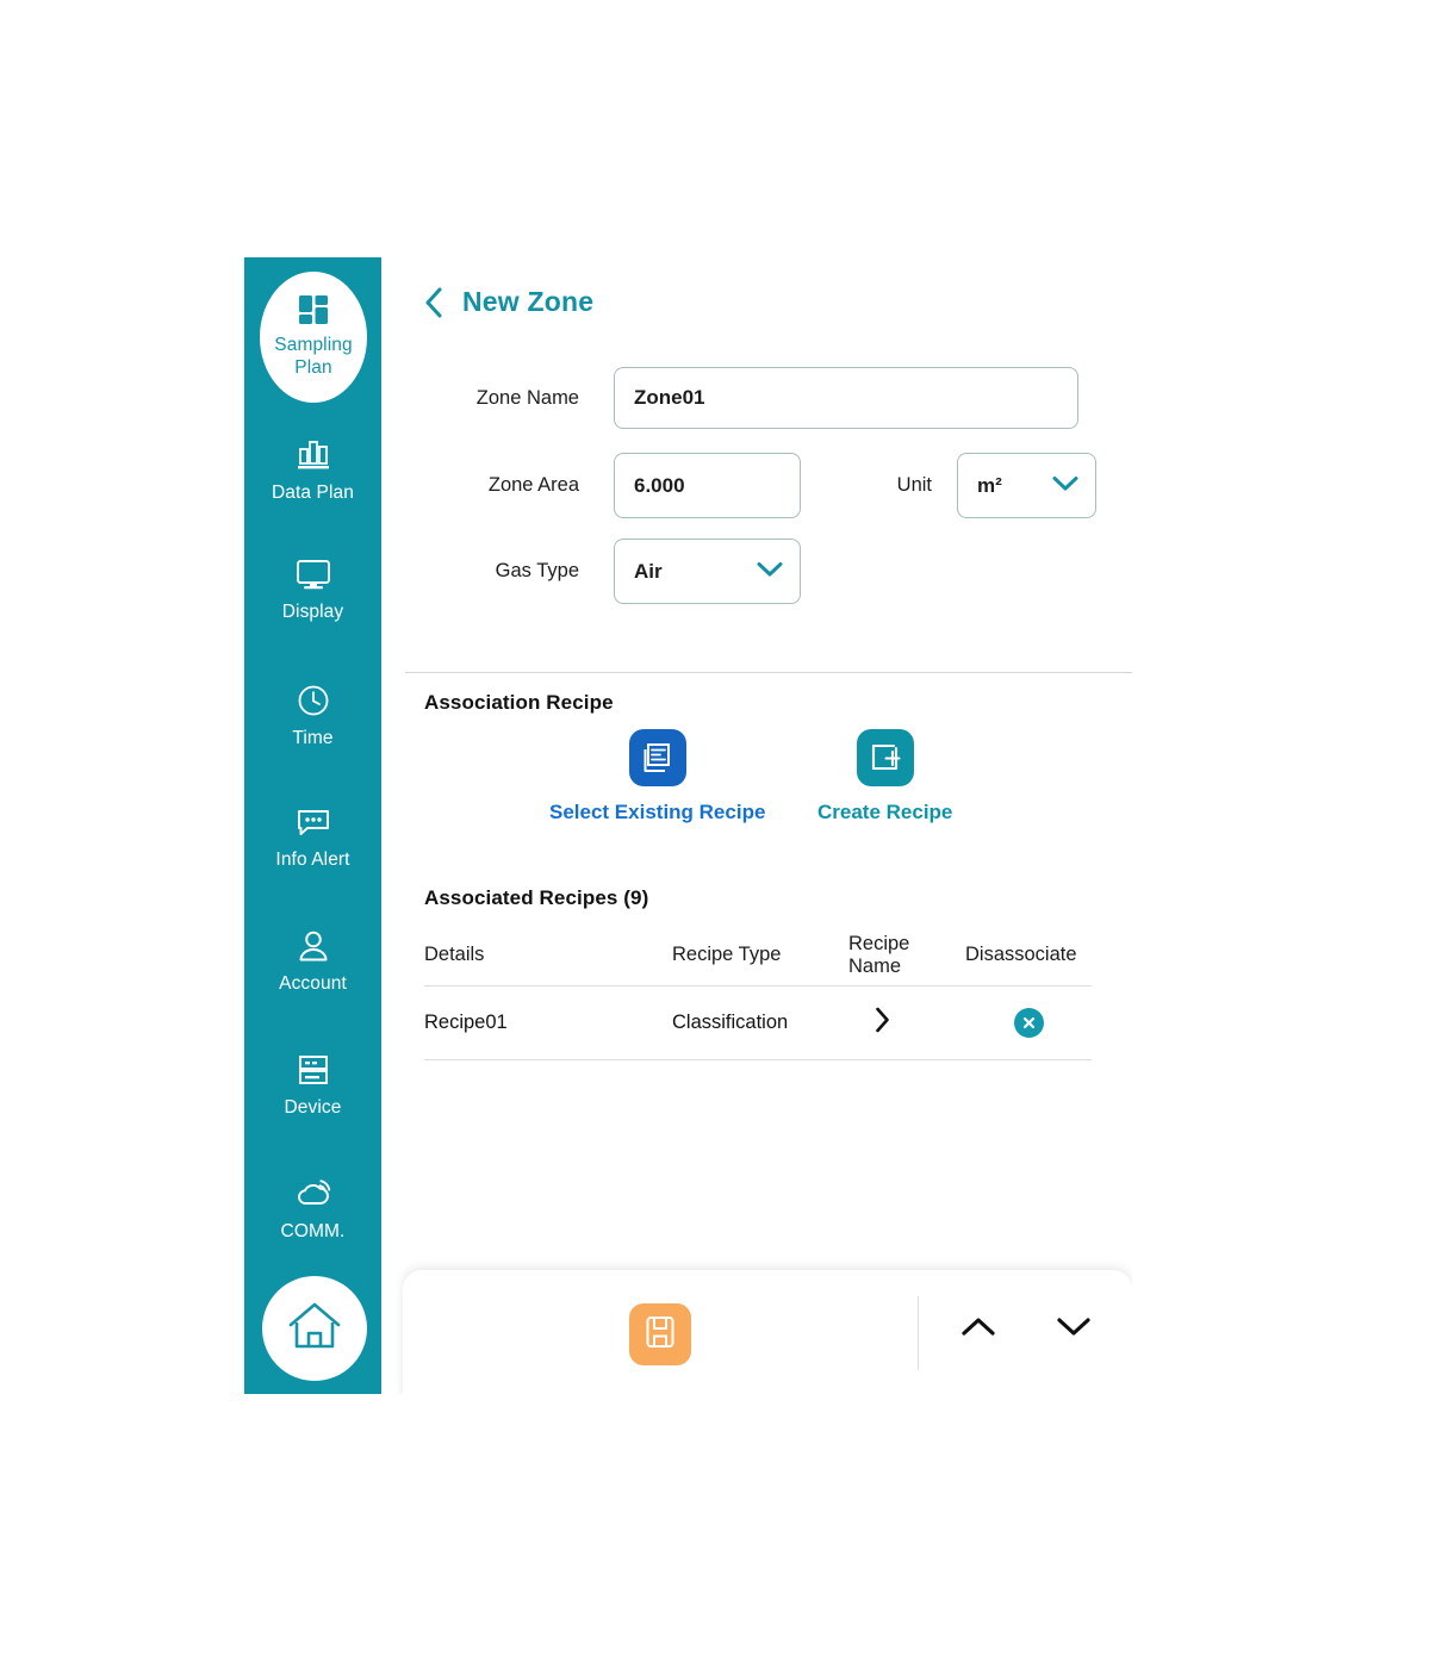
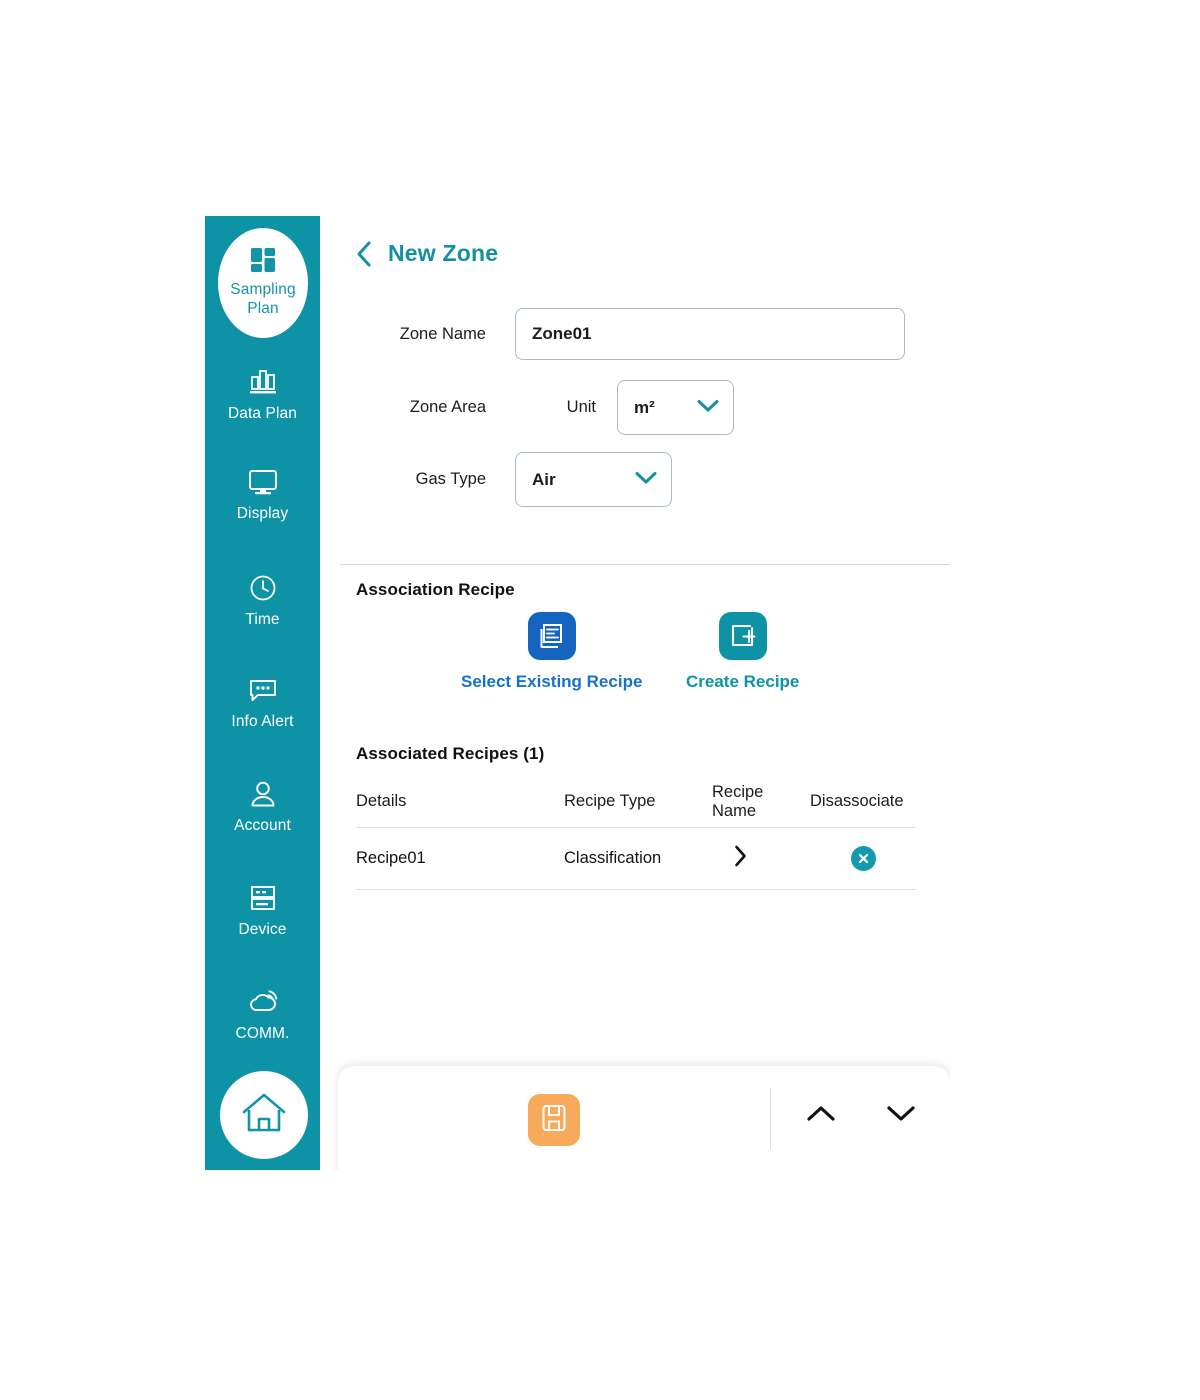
  Sampling
  Plan
  Data Plan
  Display
  Time
  Info Alert
  Account
  Device
  COMM.
  New Zone
  Zone Name
  Zone01
  Zone Area
- 6.000
  Unit
  m²
  Gas Type
  Air
  Association Recipe
  Select Existing Recipe
  Create Recipe
- Associated Recipes (9)
+ Associated Recipes (1)
  Details
  Recipe Type
  Recipe Name
  Disassociate
  Recipe01
  Classification
